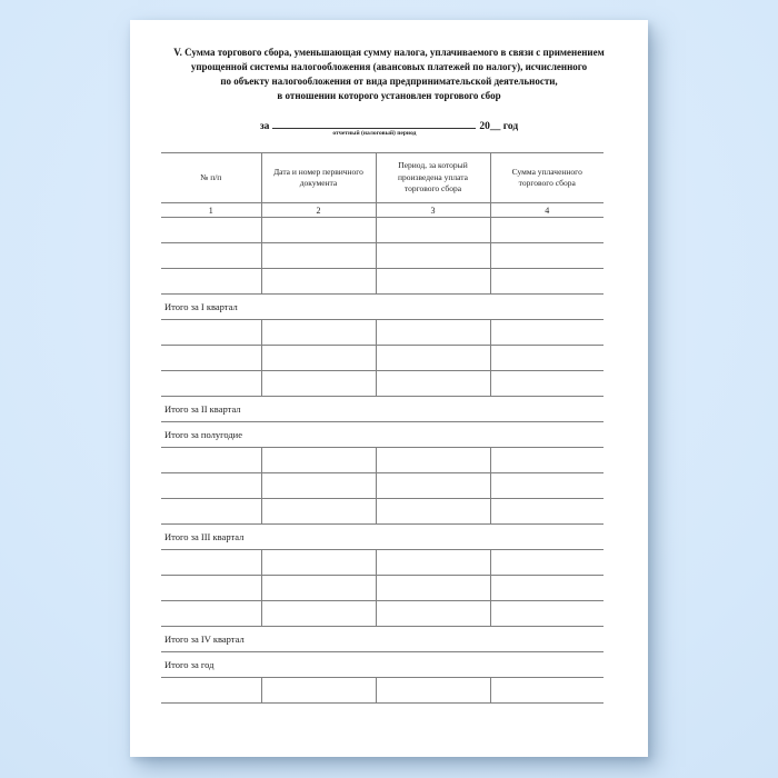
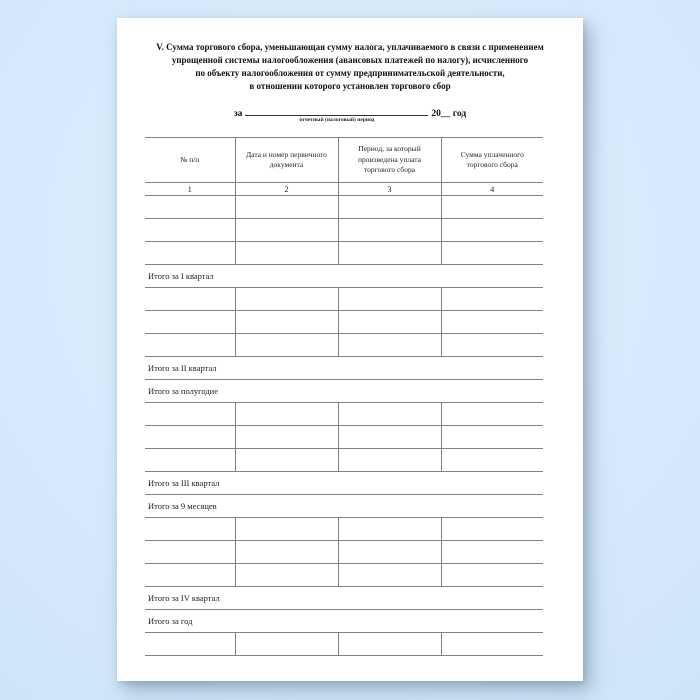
  V. Сумма торгового сбора, уменьшающая сумму налога, уплачиваемого в связи с применением
  упрощенной системы налогообложения (авансовых платежей по налогу), исчисленного
- по объекту налогообложения от вида предпринимательской деятельности,
+ по объекту налогообложения от сумму предпринимательской деятельности,
  в отношении которого установлен торгового сбор
  за
  20__ год
  № п/п	Дата и номер первичного документа	Период, за который произведена уплата торгового сбора	Сумма уплаченного торгового сбора
  1	2	3	4
  Итого за I квартал
  Итого за II квартал
  Итого за полугодие
  Итого за III квартал
+ Итого за 9 месяцев
  Итого за IV квартал
  Итого за год
